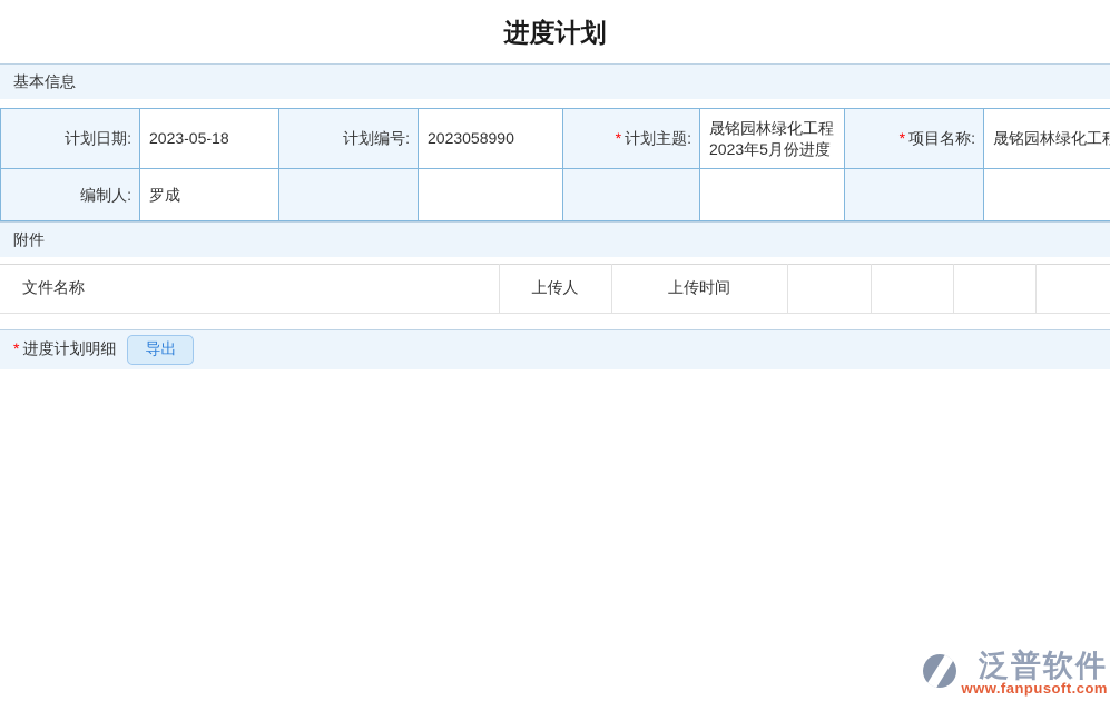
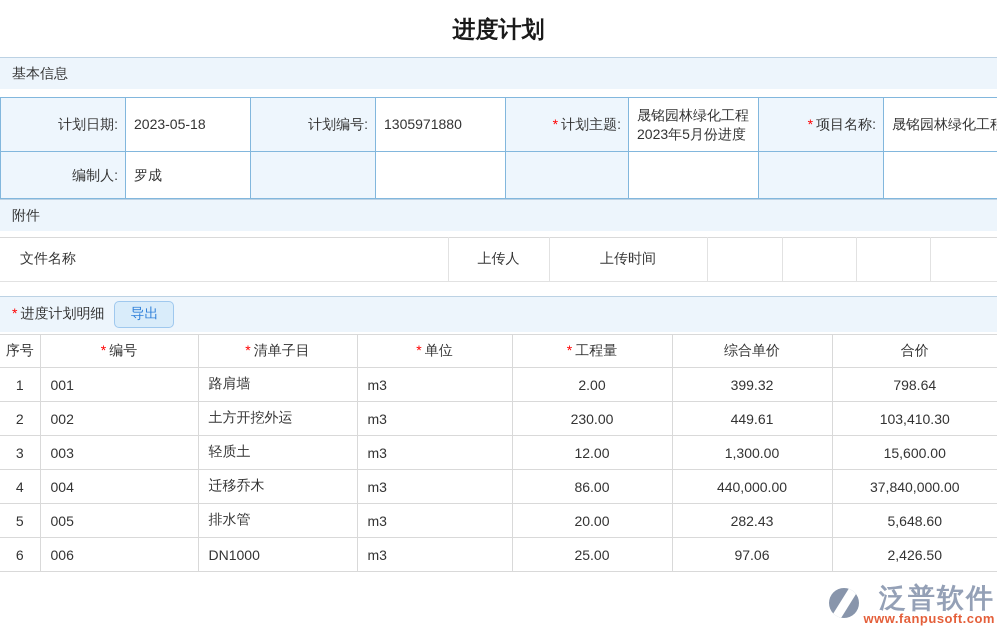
  进度计划
  基本信息
- 计划日期:	2023-05-18	计划编号:	2023058990	* 计划主题:	晟铭园林绿化工程2023年5月份进度	* 项目名称:	晟铭园林绿化工
+ 计划日期:	2023-05-18	计划编号:	1305971880	* 计划主题:	晟铭园林绿化工程2023年5月份进度	* 项目名称:	晟铭园林绿化工
  编制人:	罗成
  附件
  文件名称	上传人	上传时间
  * 进度计划明细
  导出
+ 序号	* 编号	* 清单子目	* 单位	* 工程量	综合单价	合价
+ 1	001	路肩墙	m3	2.00	399.32	798.64
+ 2	002	土方开挖外运	m3	230.00	449.61	103,410.30
+ 3	003	轻质土	m3	12.00	1,300.00	15,600.00
+ 4	004	迁移乔木	m3	86.00	440,000.00	37,840,000.00
+ 5	005	排水管	m3	20.00	282.43	5,648.60
+ 6	006	DN1000	m3	25.00	97.06	2,426.50
  泛普软件
  www.fanpusoft.com
